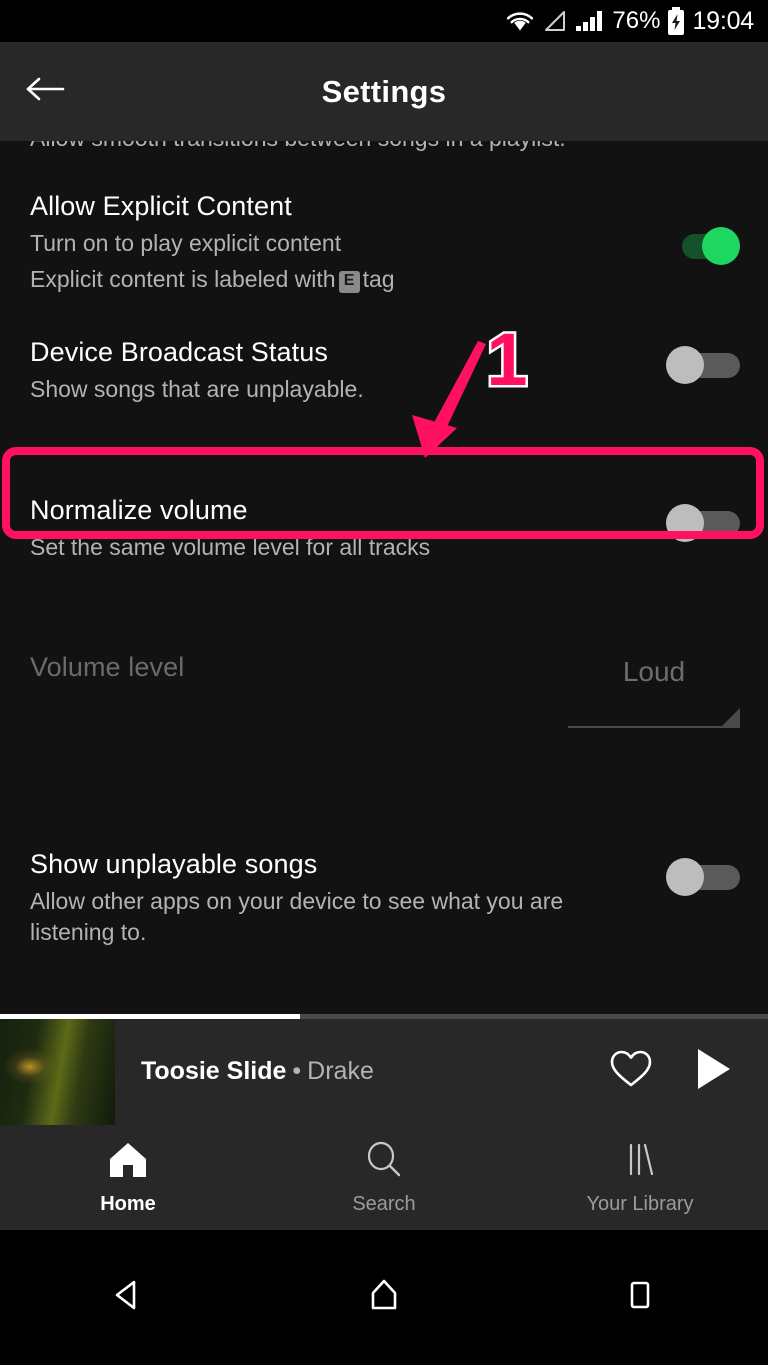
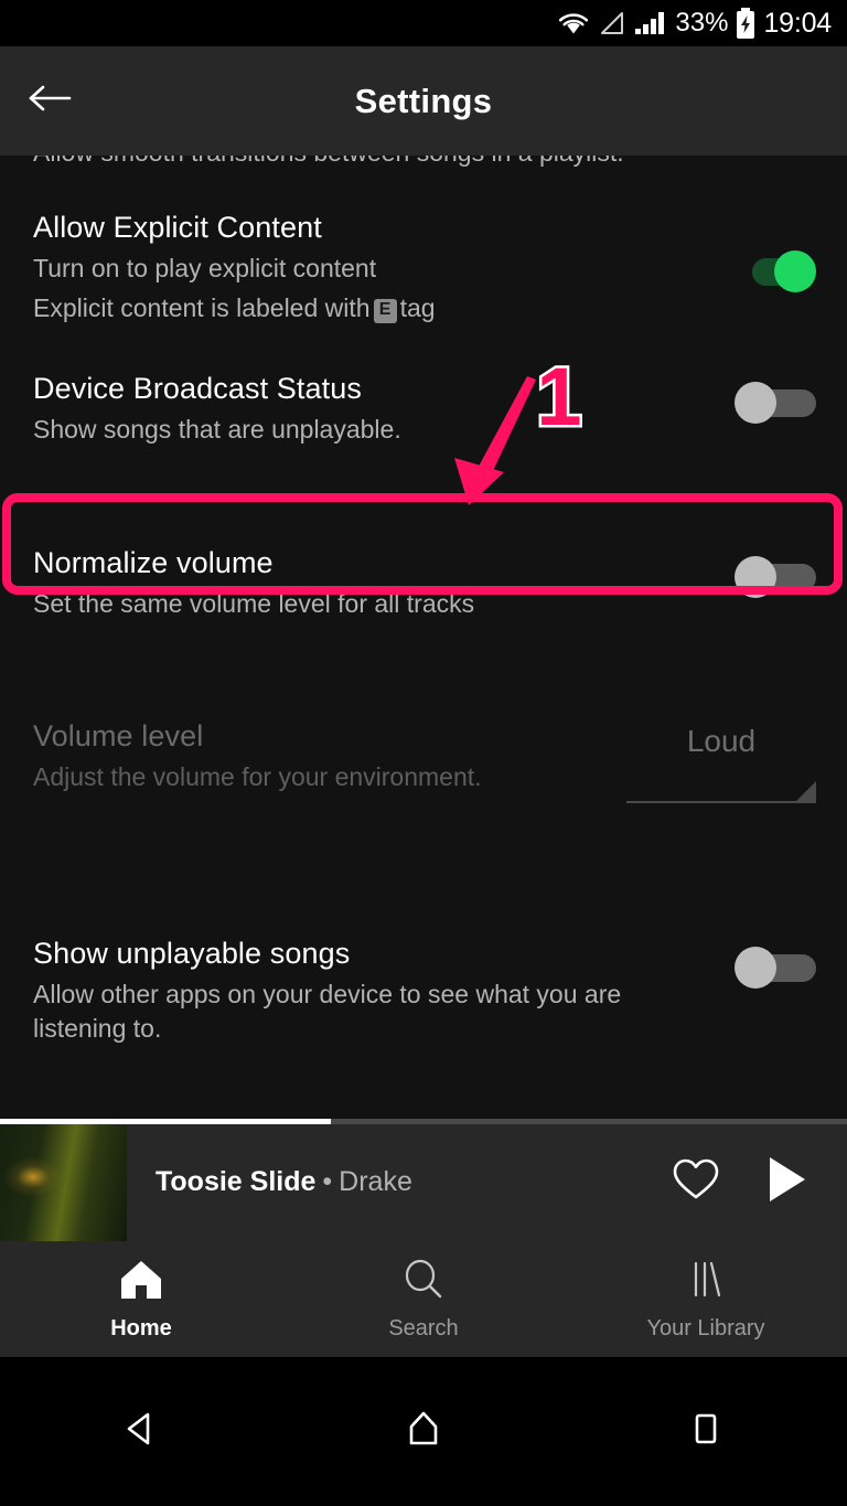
- 76%
+ 33%
  19:04
  Settings
  Allow Explicit Content
  Turn on to play explicit content
  Explicit content is labeled with E tag
  Device Broadcast Status
  Show songs that are unplayable.
  Normalize volume
  Set the same volume level for all tracks
  Volume level
+ Adjust the volume for your environment.
  Loud
  Show unplayable songs
  Allow other apps on your device to see what you are listening to.
  1
  Toosie Slide • Drake
  Home
  Search
  Your Library
